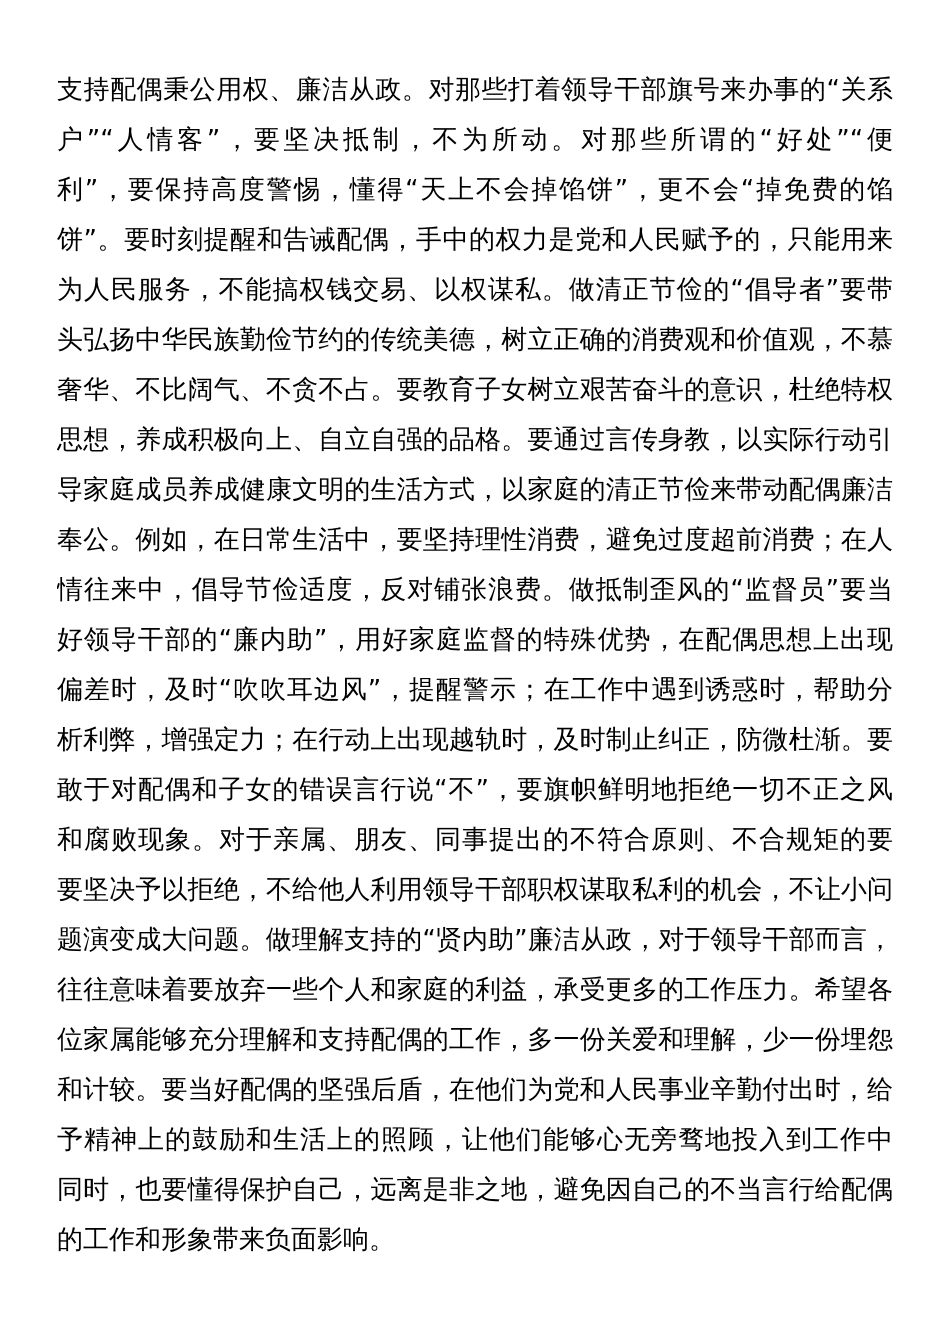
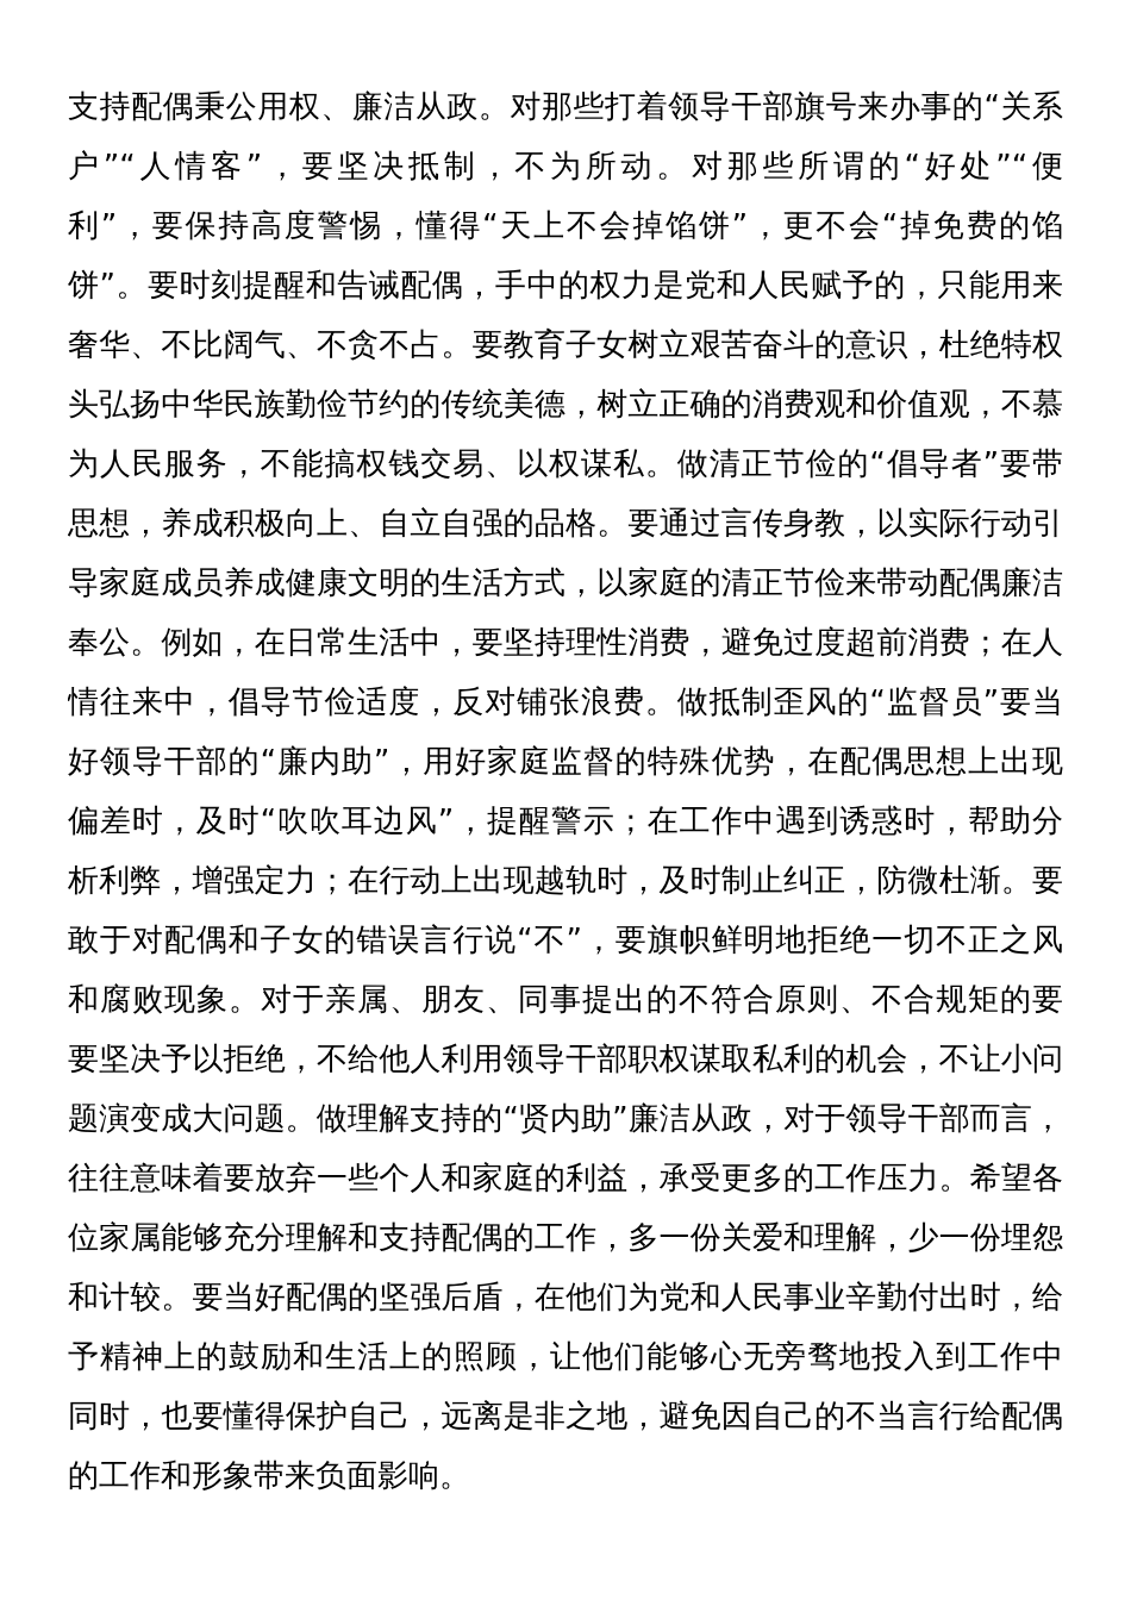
  支持配偶秉公用权、廉洁从政。对那些打着领导干部旗号来办事的“关系
  户”“人情客”，要坚决抵制，不为所动。对那些所谓的“好处”“便
  利”，要保持高度警惕，懂得“天上不会掉馅饼”，更不会“掉免费的馅
  饼”。要时刻提醒和告诫配偶，手中的权力是党和人民赋予的，只能用来
- 为人民服务，不能搞权钱交易、以权谋私。做清正节俭的“倡导者”要带
+ 奢华、不比阔气、不贪不占。要教育子女树立艰苦奋斗的意识，杜绝特权
  头弘扬中华民族勤俭节约的传统美德，树立正确的消费观和价值观，不慕
- 奢华、不比阔气、不贪不占。要教育子女树立艰苦奋斗的意识，杜绝特权
+ 为人民服务，不能搞权钱交易、以权谋私。做清正节俭的“倡导者”要带
  思想，养成积极向上、自立自强的品格。要通过言传身教，以实际行动引
  导家庭成员养成健康文明的生活方式，以家庭的清正节俭来带动配偶廉洁
  奉公。例如，在日常生活中，要坚持理性消费，避免过度超前消费；在人
  情往来中，倡导节俭适度，反对铺张浪费。做抵制歪风的“监督员”要当
  好领导干部的“廉内助”，用好家庭监督的特殊优势，在配偶思想上出现
  偏差时，及时“吹吹耳边风”，提醒警示；在工作中遇到诱惑时，帮助分
  析利弊，增强定力；在行动上出现越轨时，及时制止纠正，防微杜渐。要
  敢于对配偶和子女的错误言行说“不”，要旗帜鲜明地拒绝一切不正之风
  和腐败现象。对于亲属、朋友、同事提出的不符合原则、不合规矩的要
  要坚决予以拒绝，不给他人利用领导干部职权谋取私利的机会，不让小问
  题演变成大问题。做理解支持的“贤内助”廉洁从政，对于领导干部而言，
  往往意味着要放弃一些个人和家庭的利益，承受更多的工作压力。希望各
  位家属能够充分理解和支持配偶的工作，多一份关爱和理解，少一份埋怨
  和计较。要当好配偶的坚强后盾，在他们为党和人民事业辛勤付出时，给
  予精神上的鼓励和生活上的照顾，让他们能够心无旁骛地投入到工作中
  同时，也要懂得保护自己，远离是非之地，避免因自己的不当言行给配偶
  的工作和形象带来负面影响。
